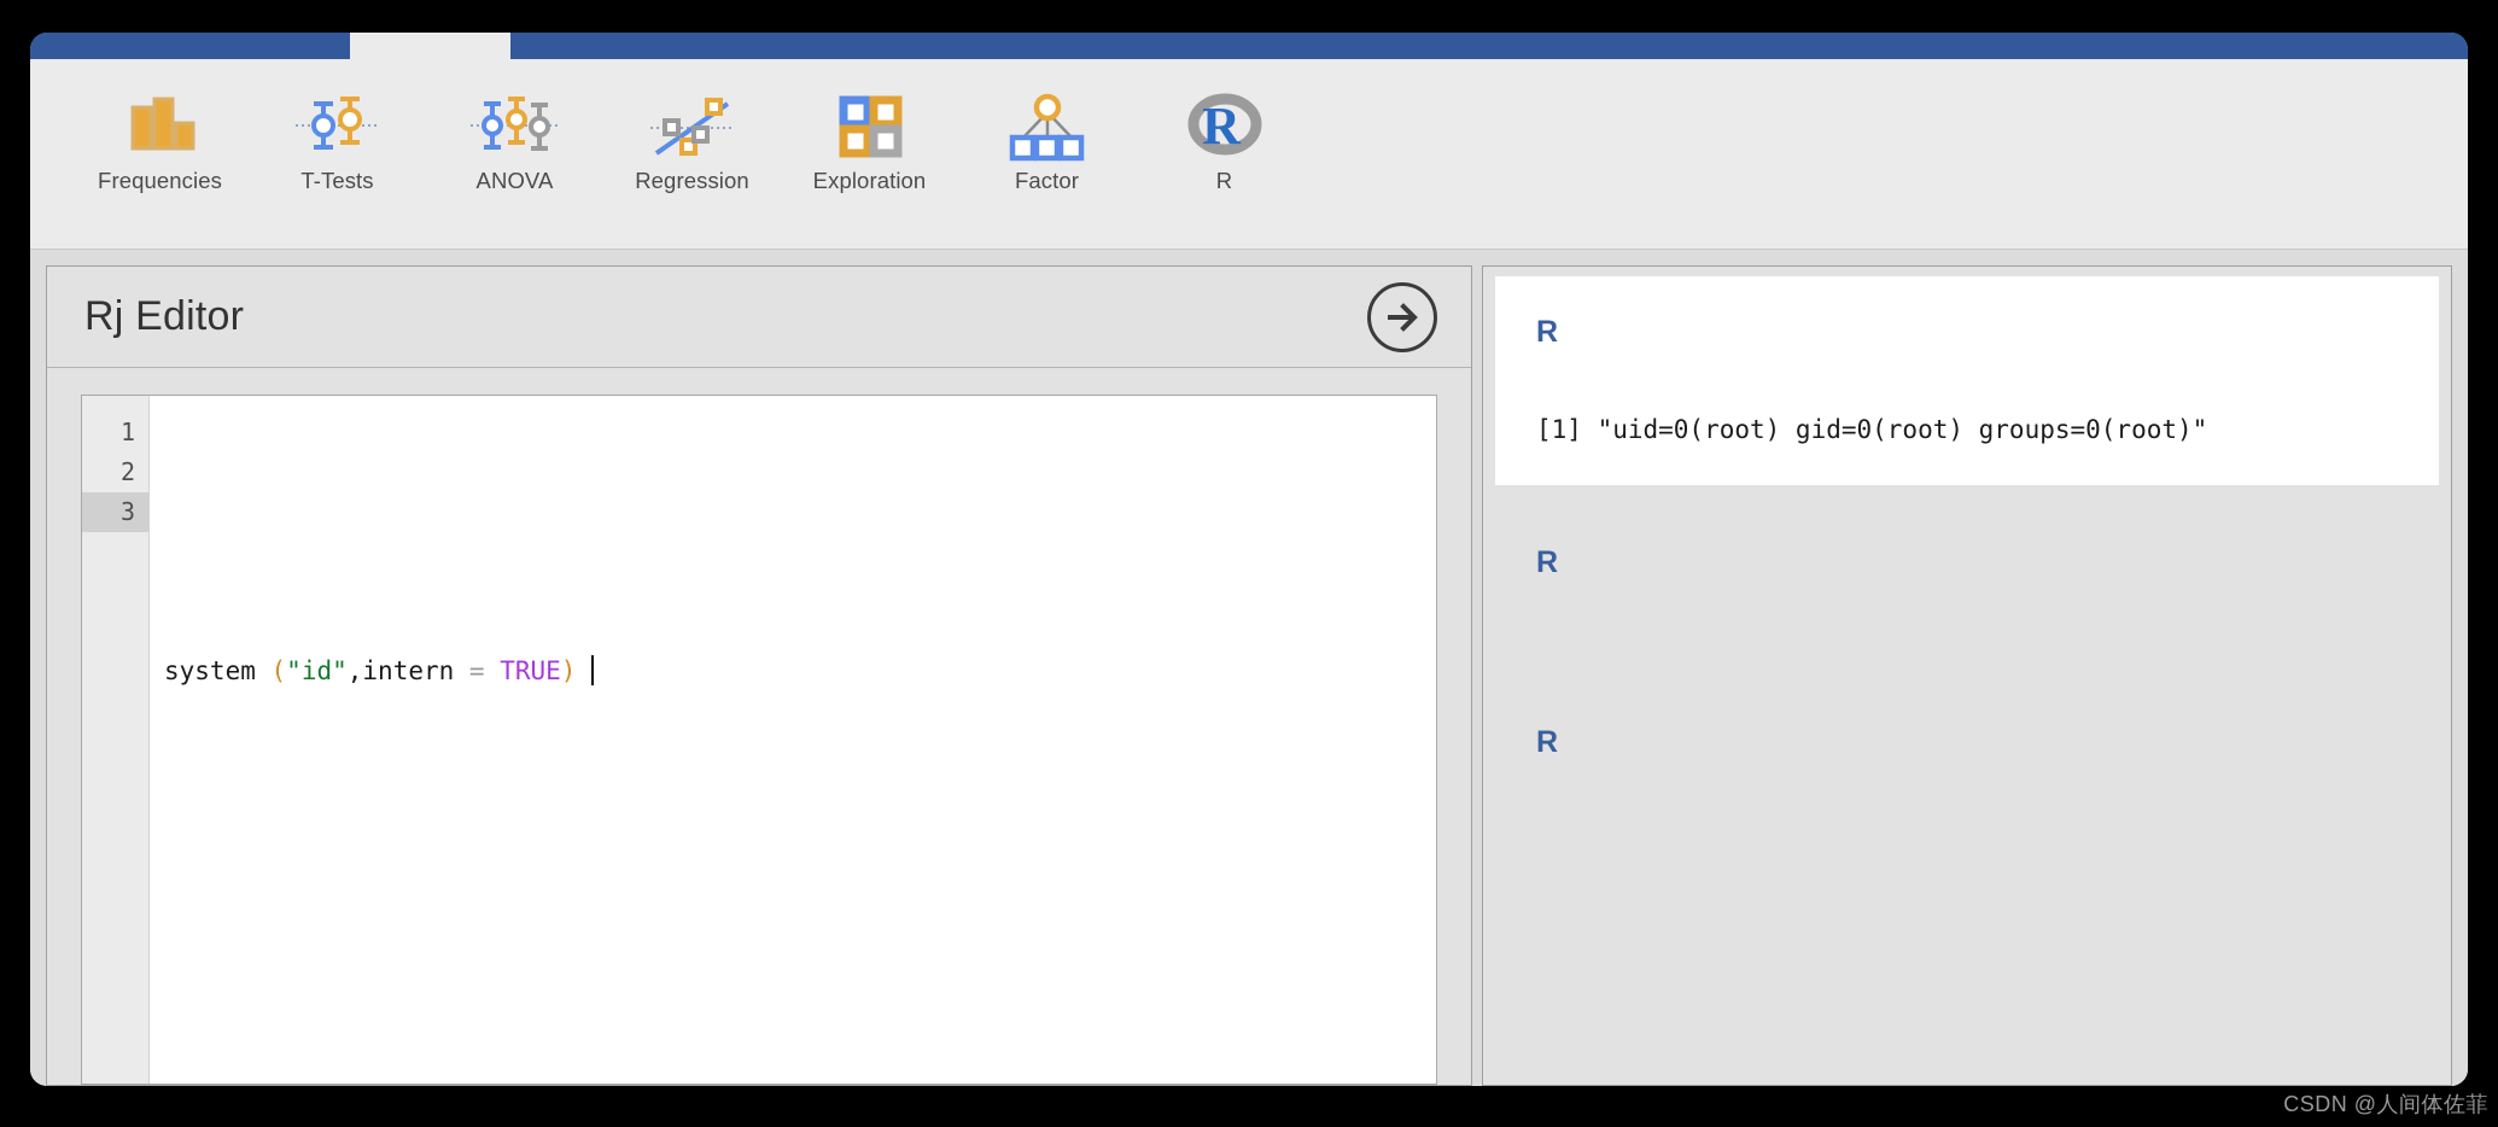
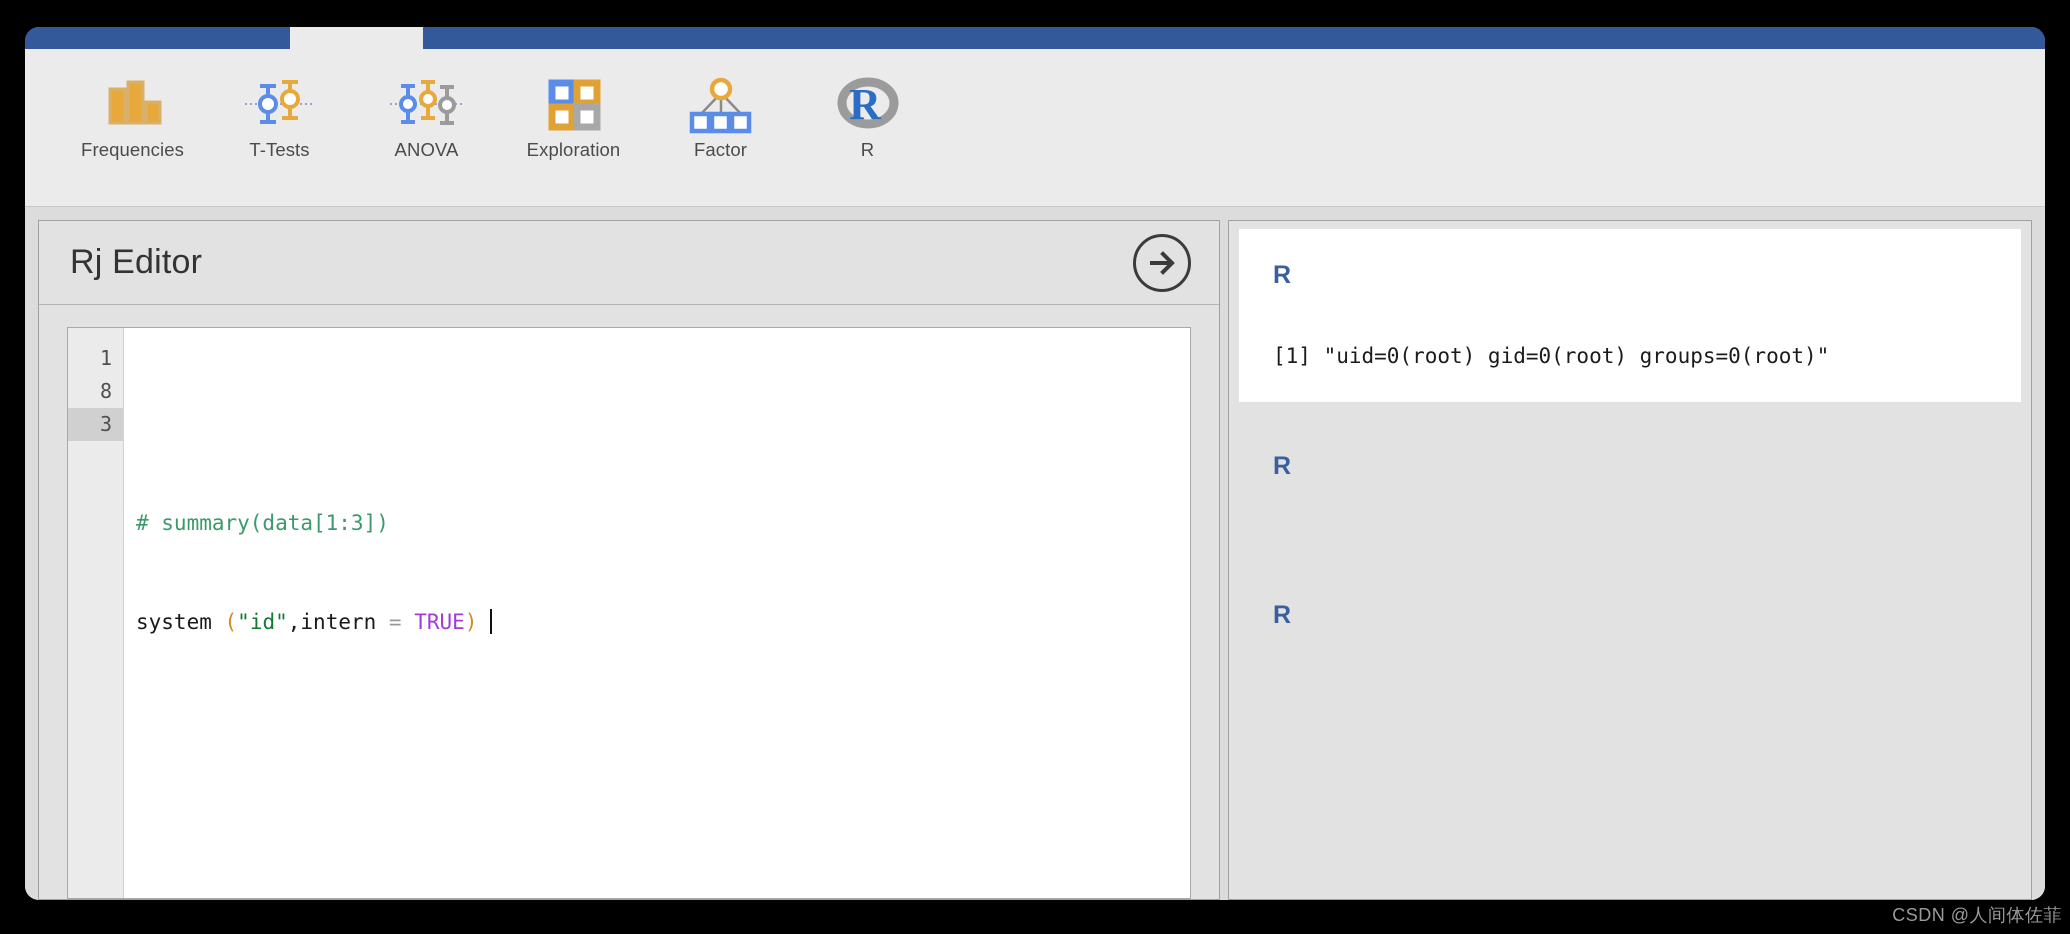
  Frequencies
  T-Tests
  ANOVA
- Regression
  Exploration
  Factor
  R
  R
  Rj Editor
  1
- 2
+ 8
  3
+ # summary(data[1:3])
  system ("id",intern = TRUE)
  R
  [1] "uid=0(root) gid=0(root) groups=0(root)"
  R
  R
  CSDN @人间体佐菲
